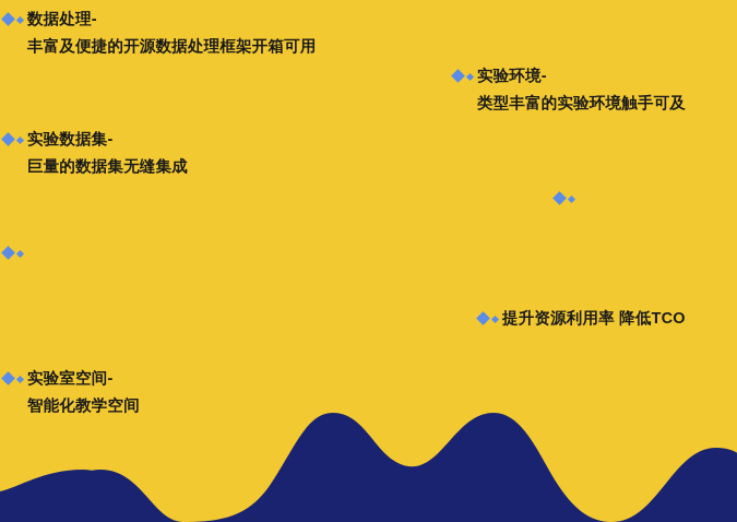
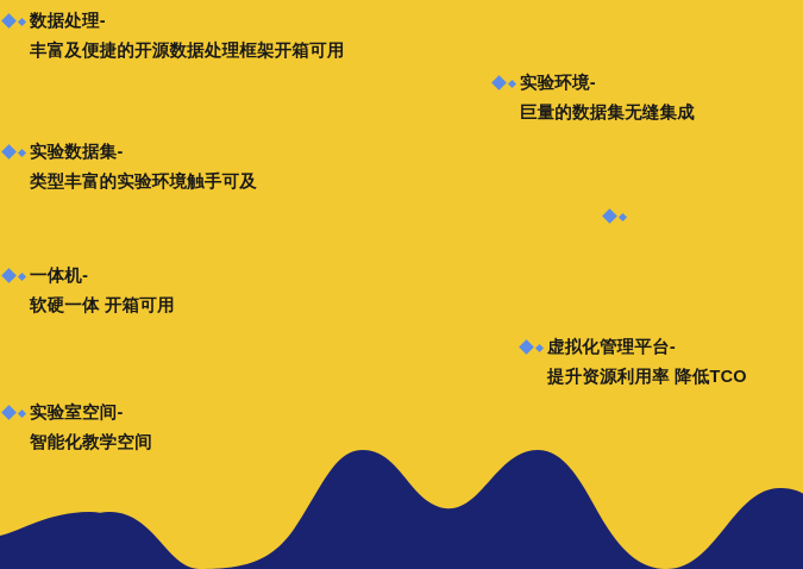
  数据处理-
  丰富及便捷的开源数据处理框架开箱可用
  实验环境-
- 类型丰富的实验环境触手可及
+ 巨量的数据集无缝集成
  实验数据集-
- 巨量的数据集无缝集成
+ 类型丰富的实验环境触手可及
+ 一体机-
+ 软硬一体 开箱可用
+ 虚拟化管理平台-
  提升资源利用率 降低TCO
  实验室空间-
  智能化教学空间
